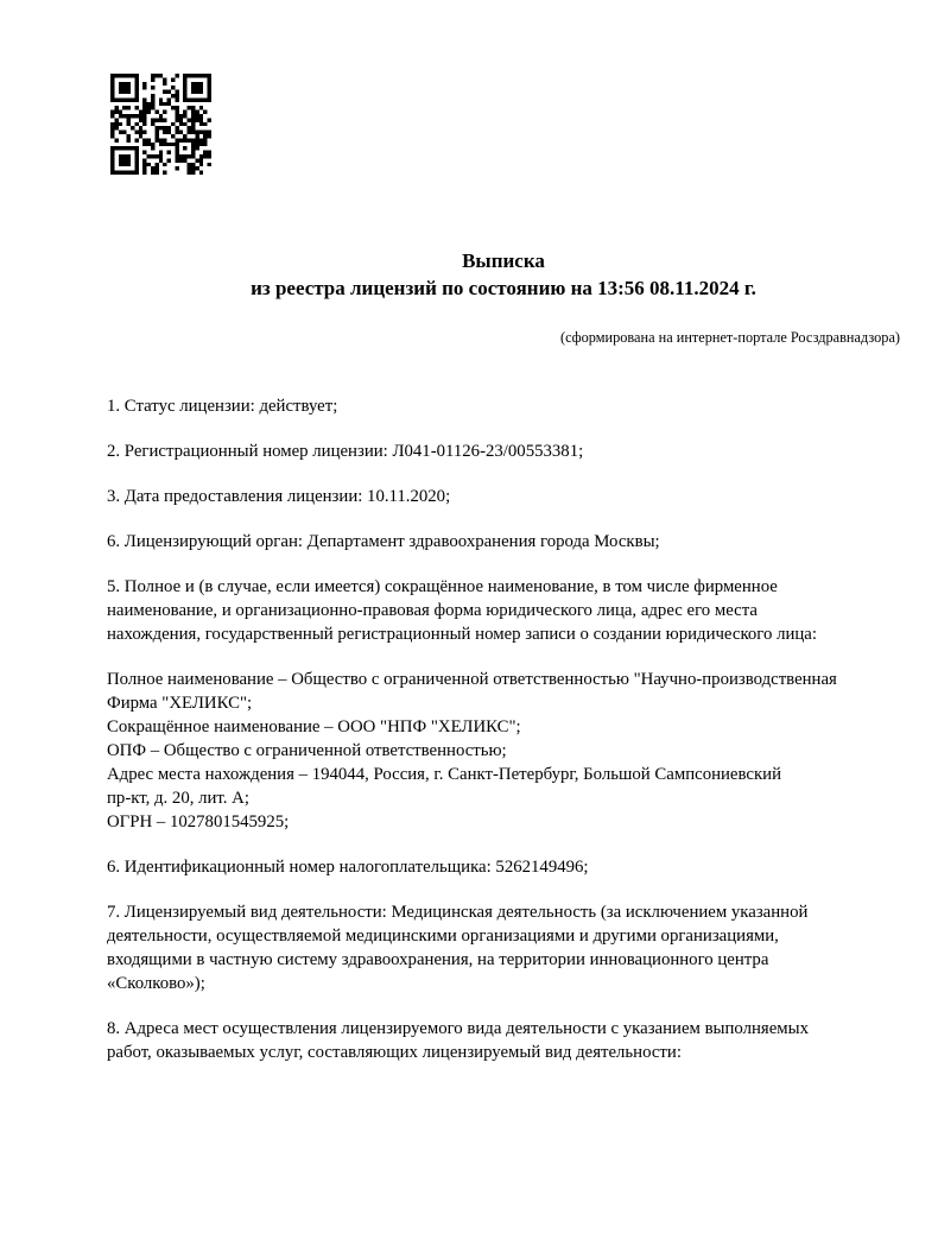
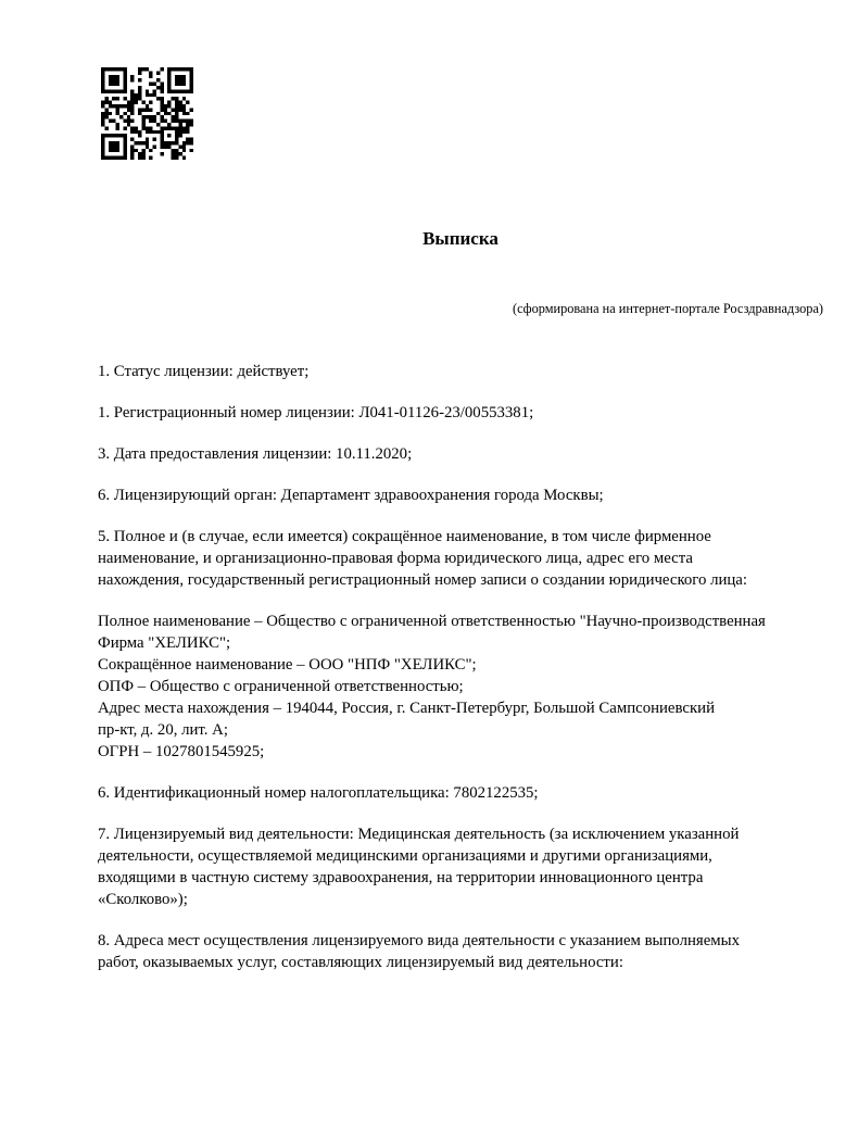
  Выписка
- из реестра лицензий по состоянию на 13:56 08.11.2024 г.
  (сформирована на интернет-портале Росздравнадзора)
  1. Статус лицензии: действует;
- 2. Регистрационный номер лицензии: Л041-01126-23/00553381;
+ 1. Регистрационный номер лицензии: Л041-01126-23/00553381;
  3. Дата предоставления лицензии: 10.11.2020;
  6. Лицензирующий орган: Департамент здравоохранения города Москвы;
  5. Полное и (в случае, если имеется) сокращённое наименование, в том числе фирменное
  наименование, и организационно-правовая форма юридического лица, адрес его места
  нахождения, государственный регистрационный номер записи о создании юридического лица:
  Полное наименование – Общество с ограниченной ответственностью "Научно-производственная
  Фирма "ХЕЛИКС";
  Сокращённое наименование – ООО "НПФ "ХЕЛИКС";
  ОПФ – Общество с ограниченной ответственностью;
  Адрес места нахождения – 194044, Россия, г. Санкт-Петербург, Большой Сампсониевский
  пр-кт, д. 20, лит. А;
  ОГРН – 1027801545925;
- 6. Идентификационный номер налогоплательщика: 5262149496;
+ 6. Идентификационный номер налогоплательщика: 7802122535;
  7. Лицензируемый вид деятельности: Медицинская деятельность (за исключением указанной
  деятельности, осуществляемой медицинскими организациями и другими организациями,
  входящими в частную систему здравоохранения, на территории инновационного центра
  «Сколково»);
  8. Адреса мест осуществления лицензируемого вида деятельности с указанием выполняемых
  работ, оказываемых услуг, составляющих лицензируемый вид деятельности:
